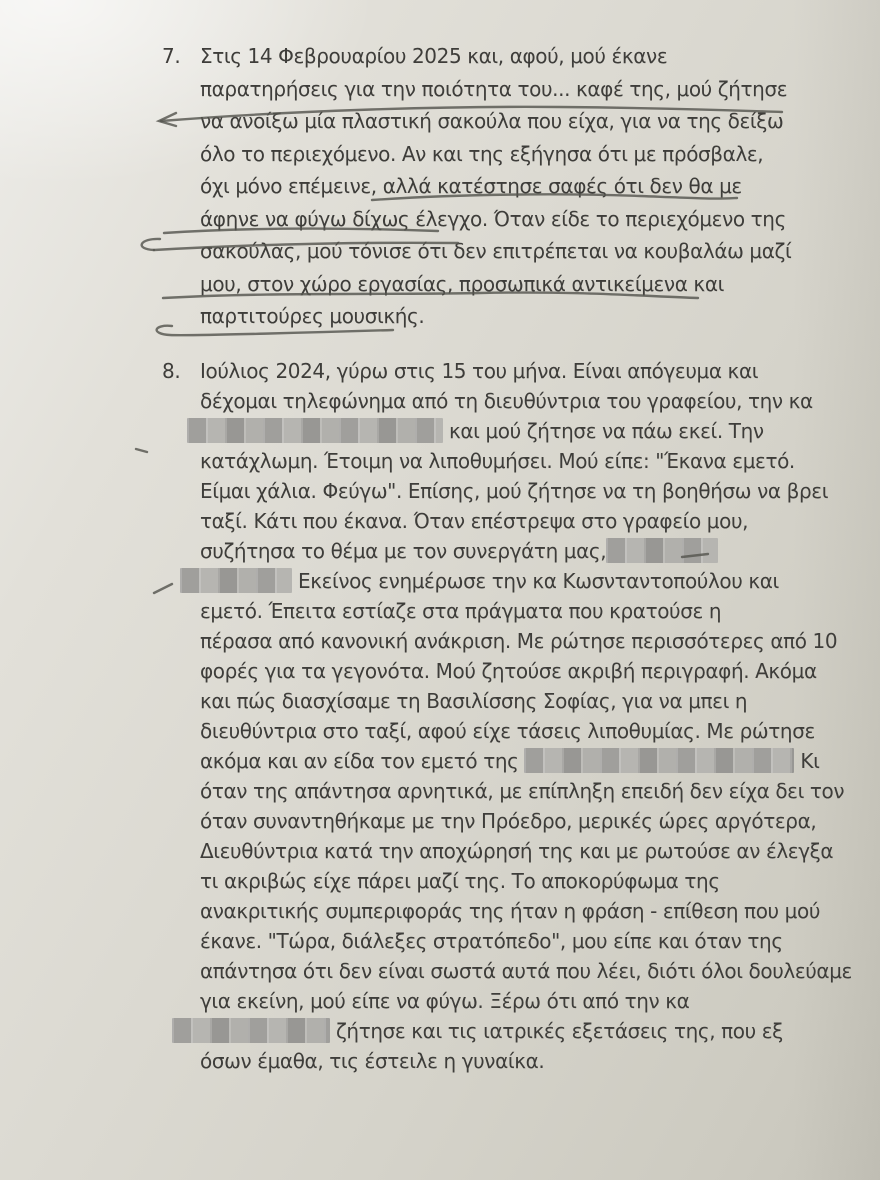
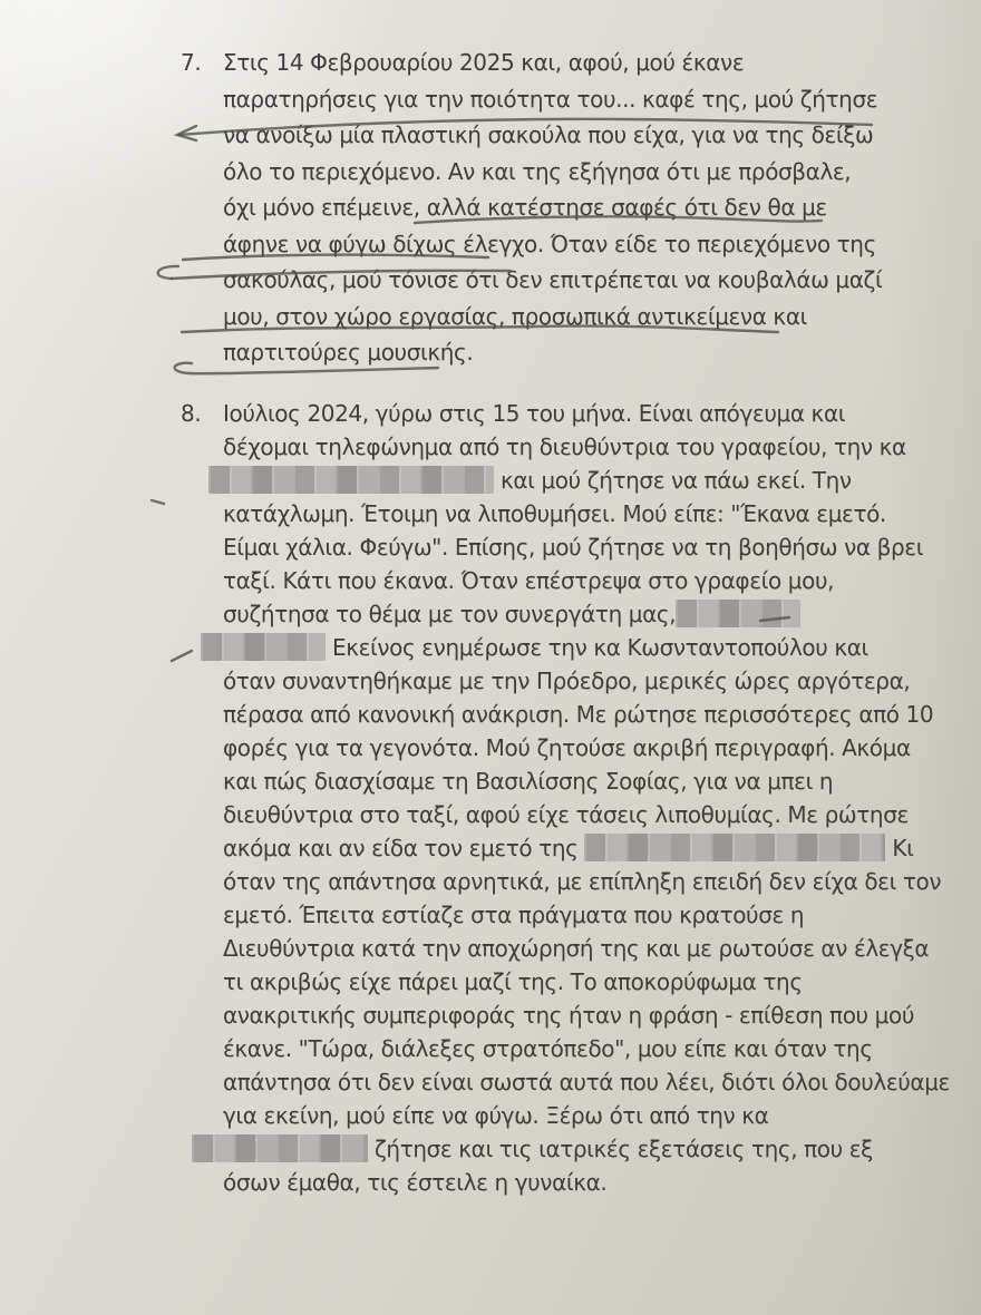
  7.
  Στις 14 Φεβρουαρίου 2025 και, αφού, μού έκανε
  παρατηρήσεις για την ποιότητα του... καφέ της, μού ζήτησε
  να ανοίξω μία πλαστική σακούλα που είχα, για να της δείξω
  όλο το περιεχόμενο. Αν και της εξήγησα ότι με πρόσβαλε,
  όχι μόνο επέμεινε, αλλά κατέστησε σαφές ότι δεν θα με
  άφηνε να φύγω δίχως έλεγχο. Όταν είδε το περιεχόμενο της
  σακούλας, μού τόνισε ότι δεν επιτρέπεται να κουβαλάω μαζί
  μου, στον χώρο εργασίας, προσωπικά αντικείμενα και
  παρτιτούρες μουσικής.
  8.
  Ιούλιος 2024, γύρω στις 15 του μήνα. Είναι απόγευμα και
  δέχομαι τηλεφώνημα από τη διευθύντρια του γραφείου, την κα
  και μού ζήτησε να πάω εκεί. Την
  κατάχλωμη. Έτοιμη να λιποθυμήσει. Μού είπε: "Έκανα εμετό.
  Είμαι χάλια. Φεύγω". Επίσης, μού ζήτησε να τη βοηθήσω να βρει
  ταξί. Κάτι που έκανα. Όταν επέστρεψα στο γραφείο μου,
  συζήτησα το θέμα με τον συνεργάτη μας,
  Εκείνος ενημέρωσε την κα Κωσνταντοπούλου και
- εμετό. Έπειτα εστίαζε στα πράγματα που κρατούσε η
+ όταν συναντηθήκαμε με την Πρόεδρο, μερικές ώρες αργότερα,
  πέρασα από κανονική ανάκριση. Με ρώτησε περισσότερες από 10
  φορές για τα γεγονότα. Μού ζητούσε ακριβή περιγραφή. Ακόμα
  και πώς διασχίσαμε τη Βασιλίσσης Σοφίας, για να μπει η
  διευθύντρια στο ταξί, αφού είχε τάσεις λιποθυμίας. Με ρώτησε
  ακόμα και αν είδα τον εμετό της Κι
  όταν της απάντησα αρνητικά, με επίπληξη επειδή δεν είχα δει τον
- όταν συναντηθήκαμε με την Πρόεδρο, μερικές ώρες αργότερα,
+ εμετό. Έπειτα εστίαζε στα πράγματα που κρατούσε η
  Διευθύντρια κατά την αποχώρησή της και με ρωτούσε αν έλεγξα
  τι ακριβώς είχε πάρει μαζί της. Το αποκορύφωμα της
  ανακριτικής συμπεριφοράς της ήταν η φράση - επίθεση που μού
  έκανε. "Τώρα, διάλεξες στρατόπεδο", μου είπε και όταν της
  απάντησα ότι δεν είναι σωστά αυτά που λέει, διότι όλοι δουλεύαμε
  για εκείνη, μού είπε να φύγω. Ξέρω ότι από την κα
  ζήτησε και τις ιατρικές εξετάσεις της, που εξ
  όσων έμαθα, τις έστειλε η γυναίκα.
